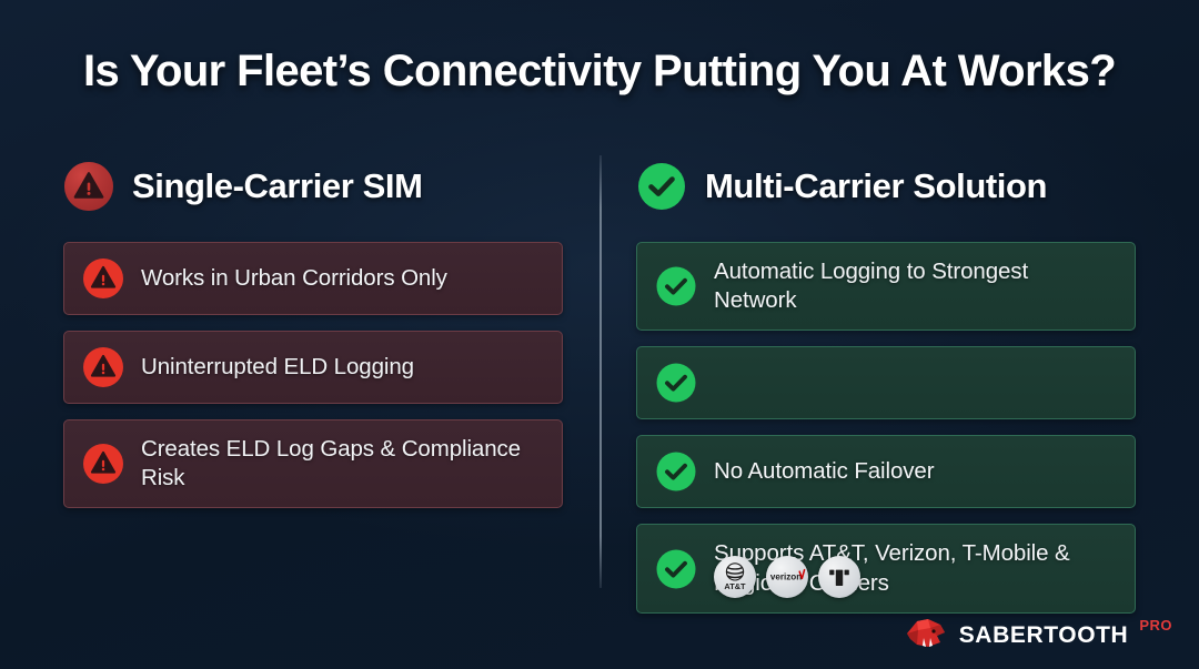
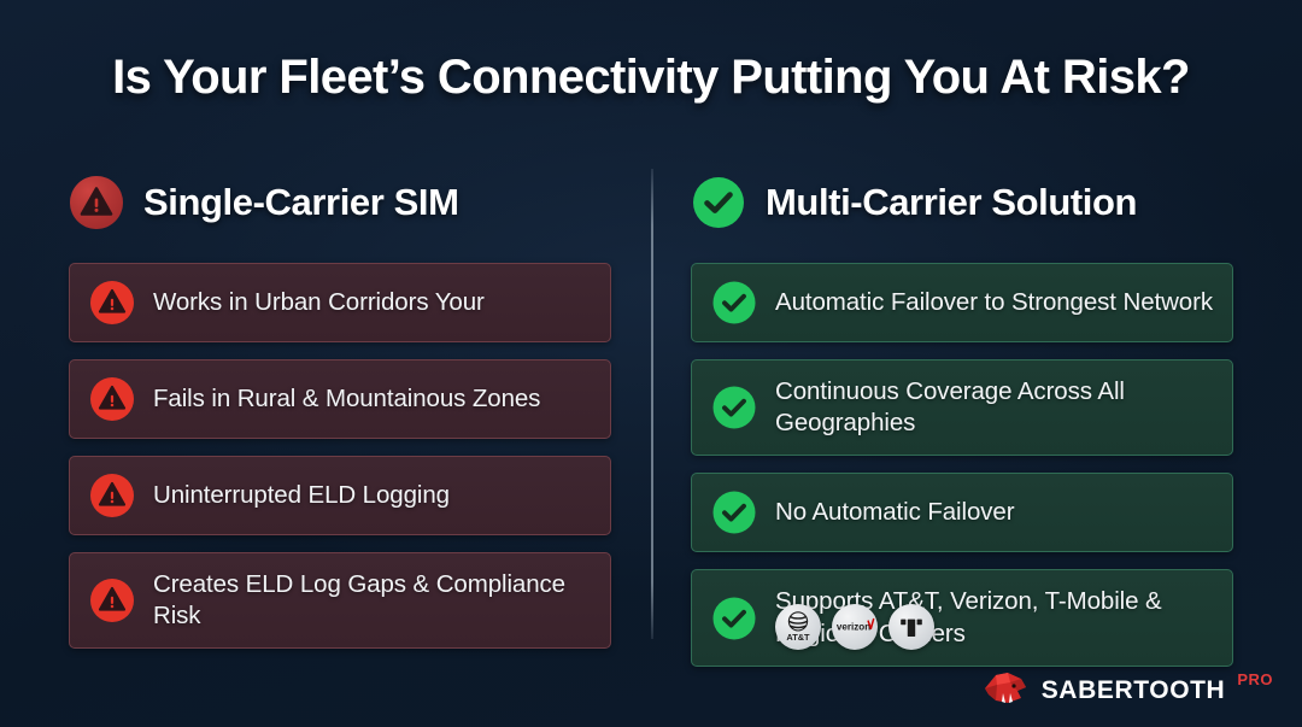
- Is Your Fleet’s Connectivity Putting You At Works?
+ Is Your Fleet’s Connectivity Putting You At Risk?
  Single-Carrier SIM
- Works in Urban Corridors Only
+ Works in Urban Corridors Your
+ Fails in Rural & Mountainous Zones
  Uninterrupted ELD Logging
  Creates ELD Log Gaps & Compliance Risk
  Multi-Carrier Solution
- Automatic Logging to Strongest Network
+ Automatic Failover to Strongest Network
+ Continuous Coverage Across All Geographies
  No Automatic Failover
  Supports AT&T, Verizon, T-Mobile & i Cers
  AT&T
  verizon
  SABERTOOTH
  PRO
